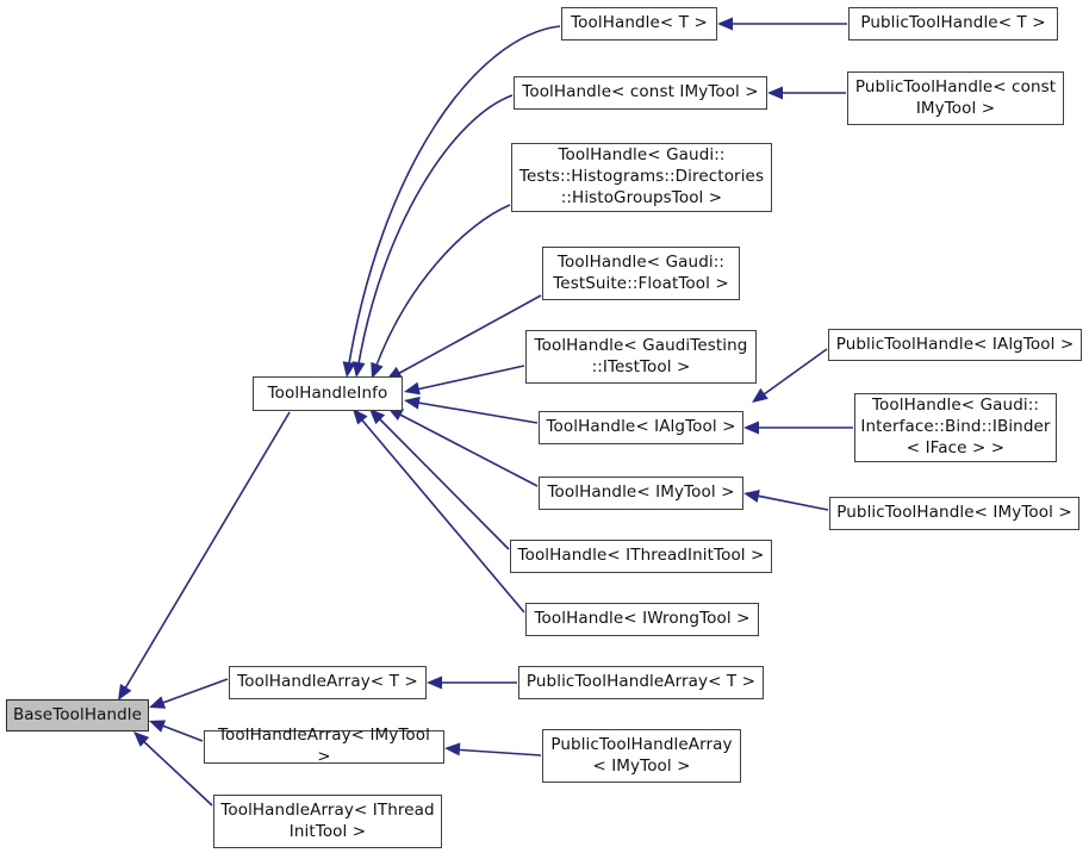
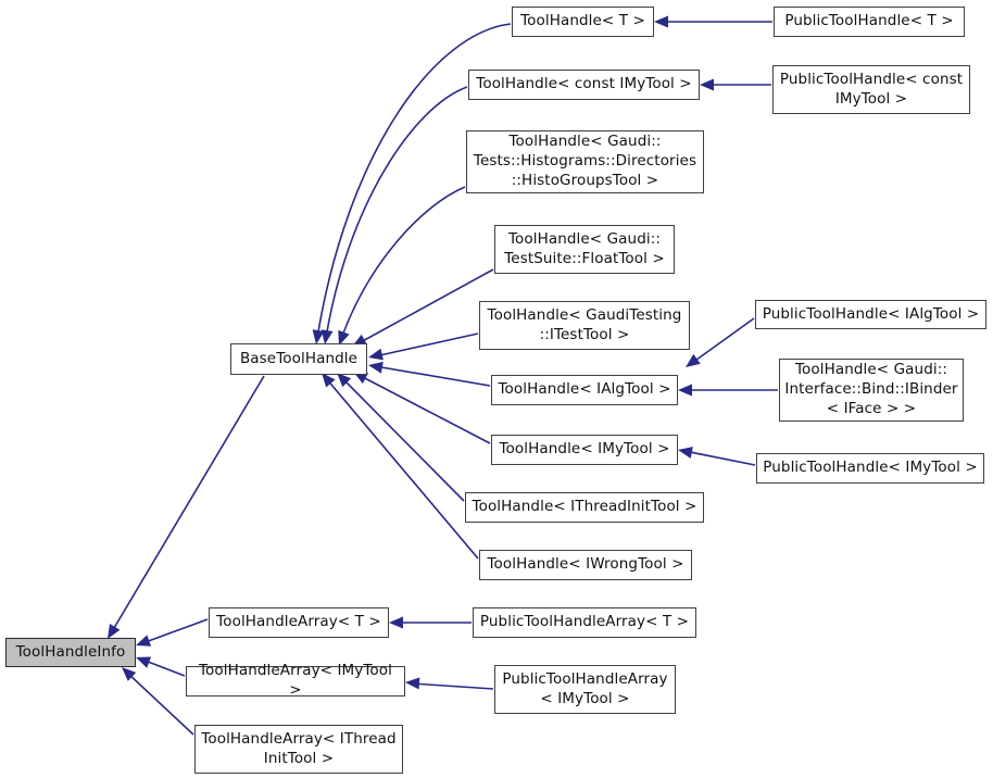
  ToolHandle< T >
  PublicToolHandle< T >
  ToolHandle< const IMyTool >
  PublicToolHandle< const
  IMyTool >
  ToolHandle< Gaudi::
  Tests::Histograms::Directories
  ::HistoGroupsTool >
  ToolHandle< Gaudi::
  TestSuite::FloatTool >
  ToolHandle< GaudiTesting
  ::ITestTool >
- ToolHandleInfo
+ BaseToolHandle
  PublicToolHandle< IAlgTool >
  ToolHandle< IAlgTool >
  ToolHandle< Gaudi::
  Interface::Bind::IBinder
  < IFace > >
  ToolHandle< IMyTool >
  PublicToolHandle< IMyTool >
  ToolHandle< IThreadInitTool >
  ToolHandle< IWrongTool >
  ToolHandleArray< T >
  PublicToolHandleArray< T >
- BaseToolHandle
+ ToolHandleInfo
  ToolHandleArray< IMyTool >
  PublicToolHandleArray
  < IMyTool >
  ToolHandleArray< IThread
  InitTool >
